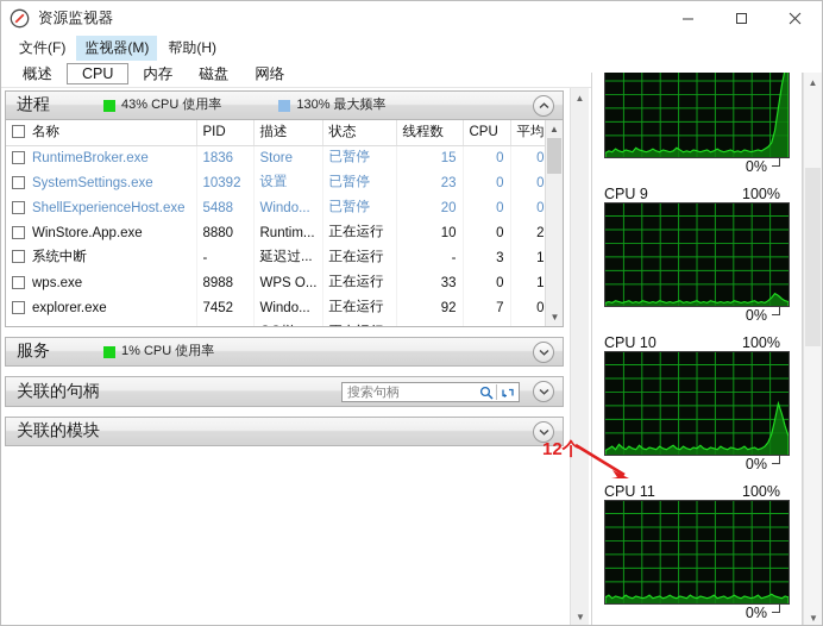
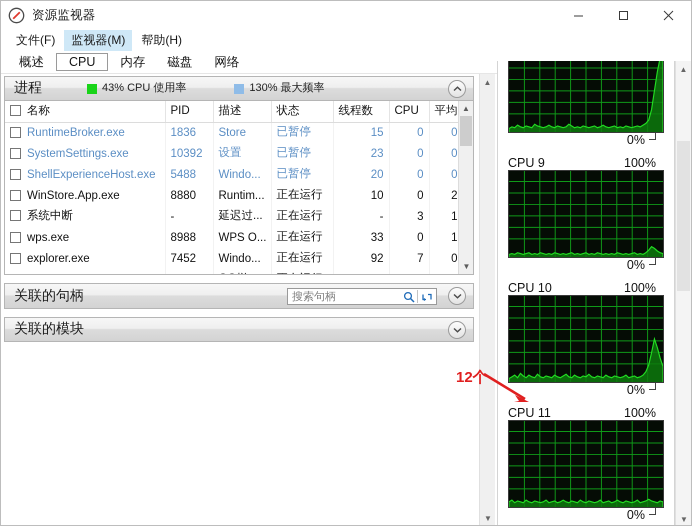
  资源监视器
  文件(F)
  监视器(M)
  帮助(H)
  概述
  CPU
  内存
  磁盘
  网络
  进程
  43% CPU 使用率
  130% 最大频率
  名称	PID	描述	状态	线程数	CPU	平均
  RuntimeBroker.exe	1836	Store	已暂停	15	0	0
  SystemSettings.exe	10392	设置	已暂停	23	0	0
  ShellExperienceHost.exe	5488	Windo...	已暂停	20	0	0
  WinStore.App.exe	8880	Runtim...	正在运行	10	0	2
  系统中断	-	延迟过...	正在运行	-	3	1
  wps.exe	8988	WPS O...	正在运行	33	0	1
  explorer.exe	7452	Windo...	正在运行	92	7	0
  ▲
  ▼
- 服务
- 1% CPU 使用率
  关联的句柄
  搜索句柄
  关联的模块
  ▲
  ▼
  0%
  CPU 9
  100%
  0%
  CPU 10
  100%
  0%
  CPU 11
  100%
  0%
  ▲
  ▼
  12个
